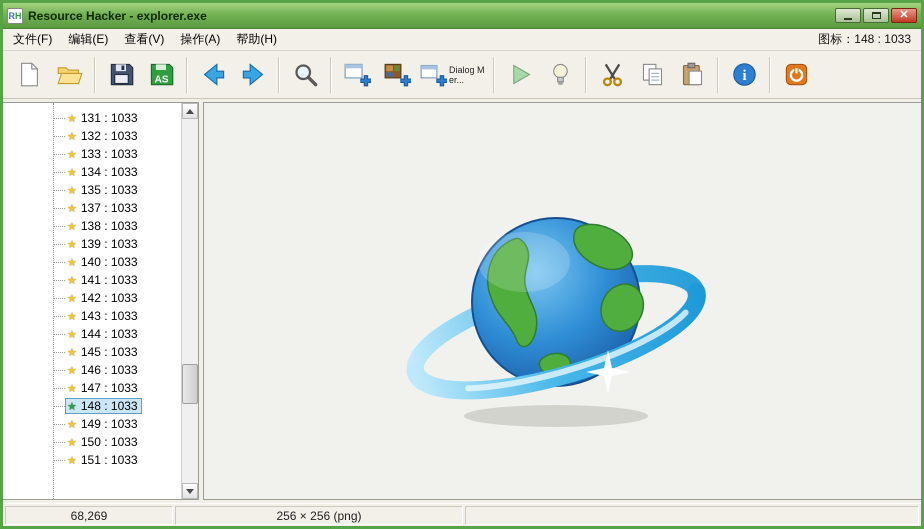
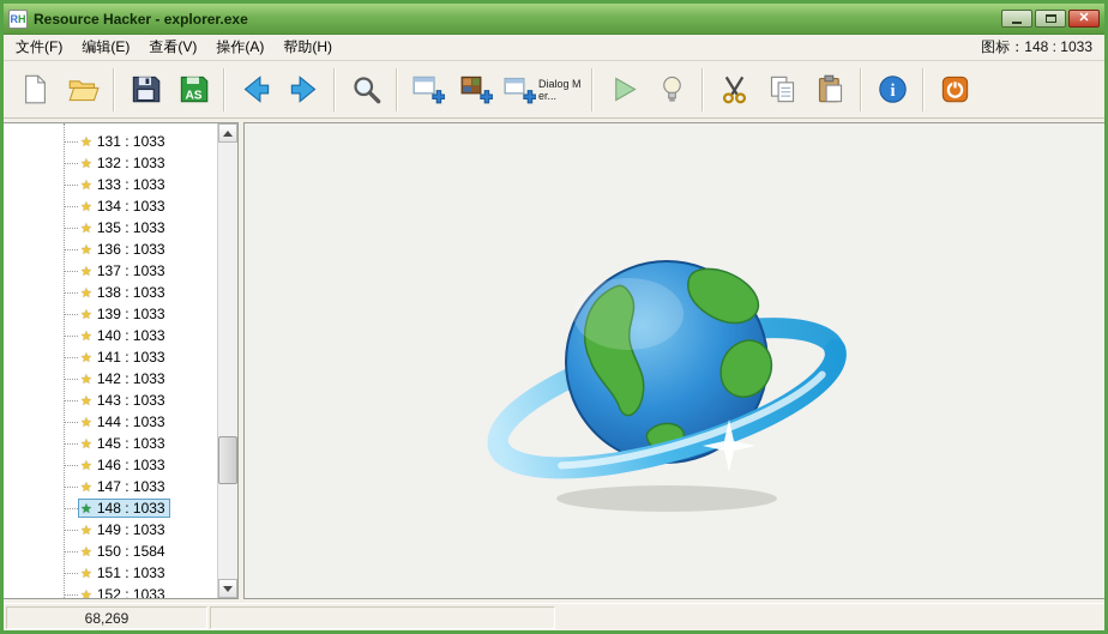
  R
  H
  Resource Hacker - explorer.exe
  ✕
  文件(F)
  编辑(E)
  查看(V)
  操作(A)
  帮助(H)
  图标：148 : 1033
  AS
  Dialog Mer...
  i
  ★ 131 : 1033
  ★ 132 : 1033
  ★ 133 : 1033
  ★ 134 : 1033
  ★ 135 : 1033
+ ★ 136 : 1033
  ★ 137 : 1033
  ★ 138 : 1033
  ★ 139 : 1033
  ★ 140 : 1033
  ★ 141 : 1033
  ★ 142 : 1033
  ★ 143 : 1033
  ★ 144 : 1033
  ★ 145 : 1033
  ★ 146 : 1033
  ★ 147 : 1033
  ★ 148 : 1033
  ★ 149 : 1033
- ★ 150 : 1033
+ ★ 150 : 1584
  ★ 151 : 1033
+ ★ 152 : 1033
  68,269
- 256 × 256 (png)
